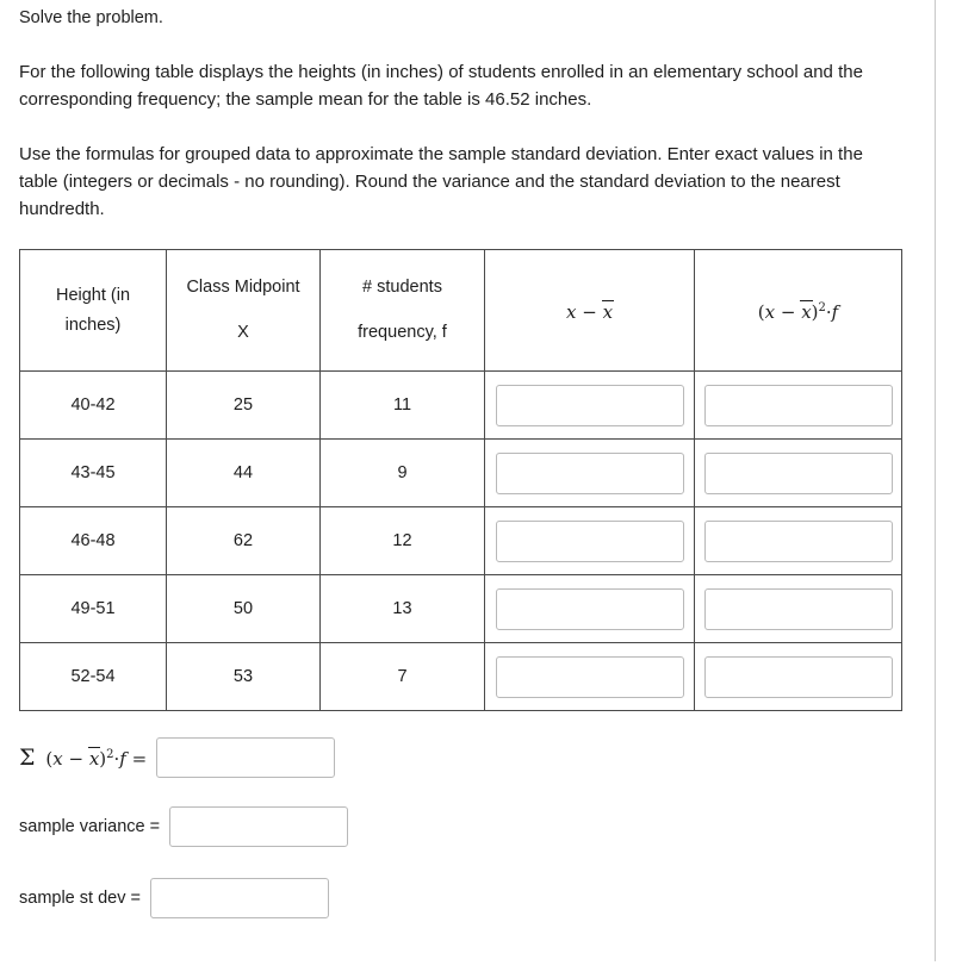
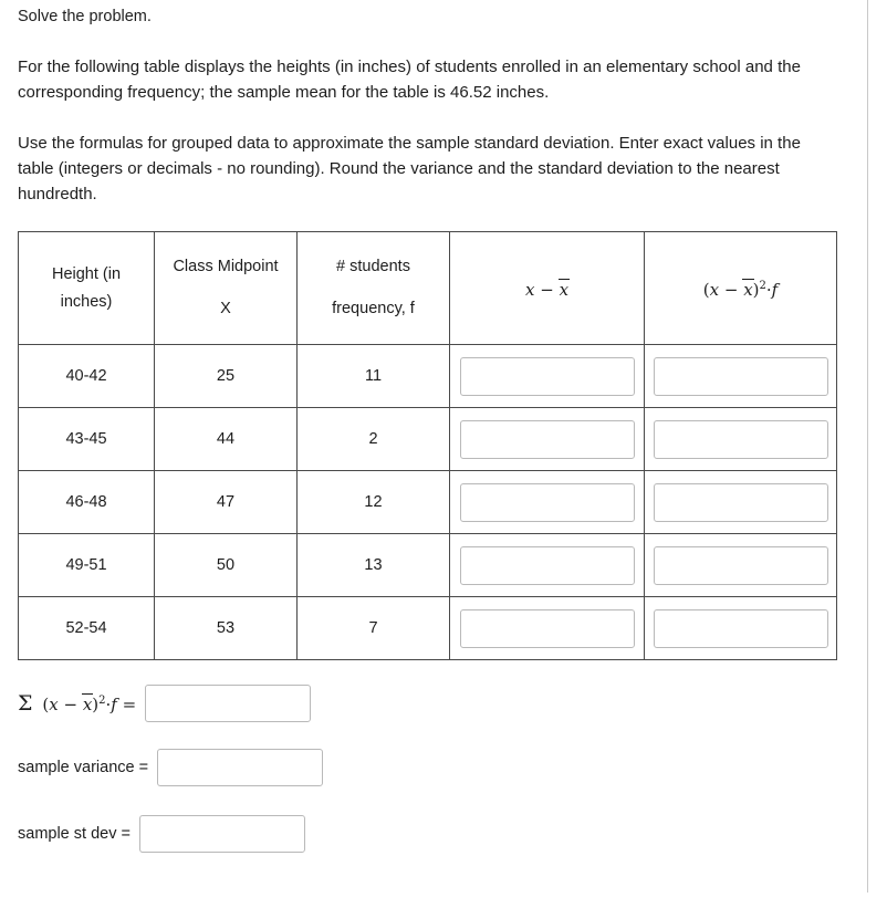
  Solve the problem.
  For the following table displays the heights (in inches) of students enrolled in an elementary school and the corresponding frequency; the sample mean for the table is 46.52 inches.
  Use the formulas for grouped data to approximate the sample standard deviation. Enter exact values in the table (integers or decimals - no rounding). Round the variance and the standard deviation to the nearest hundredth.
  Height (in inches)	Class Midpoint X	# students frequency, f	x − x	(x − x)2·f
  40-42	25	11
- 43-45	44	9
+ 43-45	44	2
- 46-48	62	12
+ 46-48	47	12
  49-51	50	13
  52-54	53	7
  Σ (x − x)2·f =
  sample variance =
  sample st dev =
